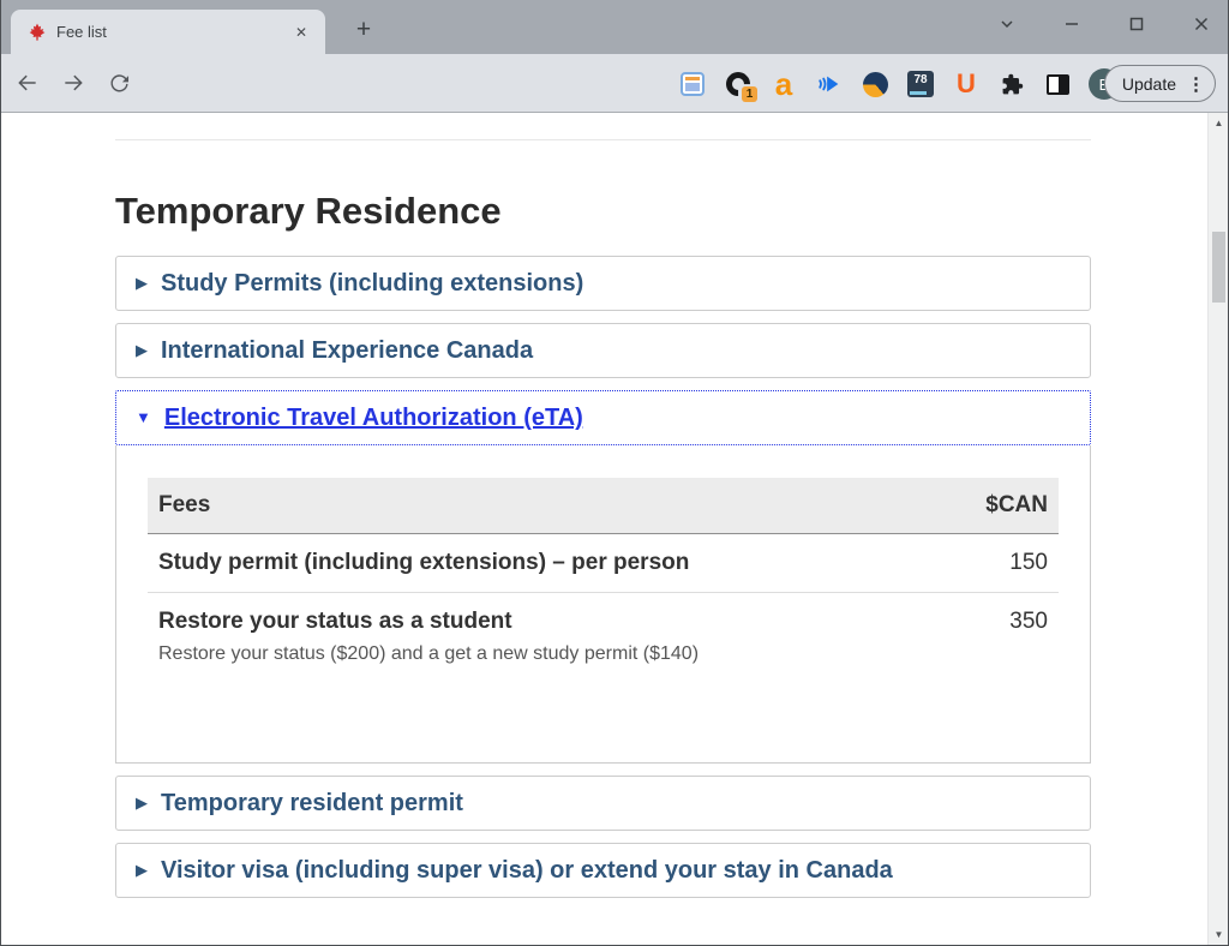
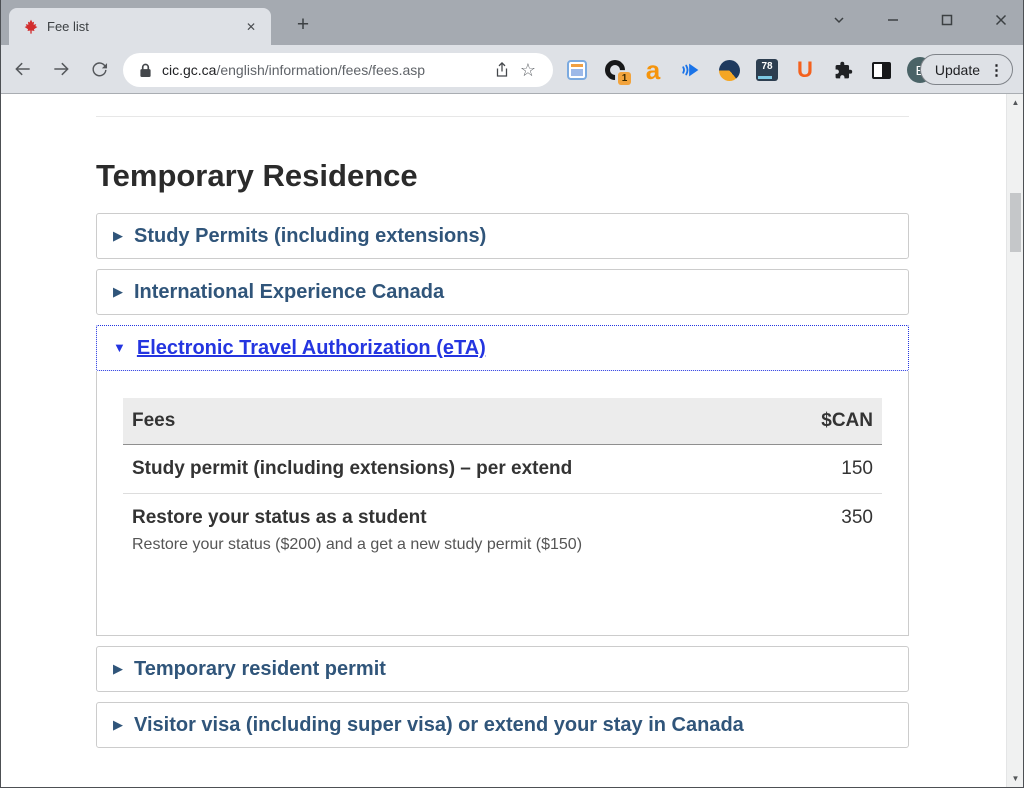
  Fee list
  ✕
  +
+ cic.gc.ca/english/information/fees/fees.asp
+ ☆
  1
  a
  78
  U
  Update
  ⋮
  Temporary Residence
  ▶ Study Permits (including extensions)
  ▶ International Experience Canada
  ▼ Electronic Travel Authorization (eTA)
  Fees	$CAN
- Study permit (including extensions) – per person	150
+ Study permit (including extensions) – per extend	150
- Restore your status as a student Restore your status ($200) and a get a new study permit ($140)	350
+ Restore your status as a student Restore your status ($200) and a get a new study permit ($150)	350
  ▶ Temporary resident permit
  ▶ Visitor visa (including super visa) or extend your stay in Canada
  ▲
  ▼
